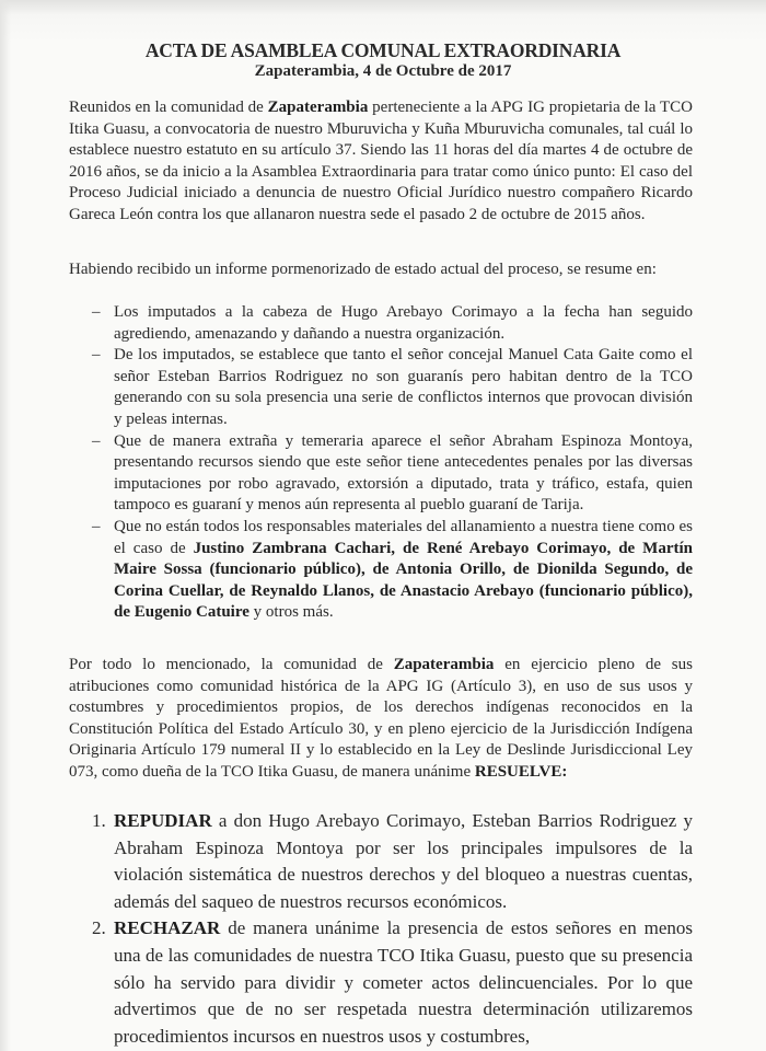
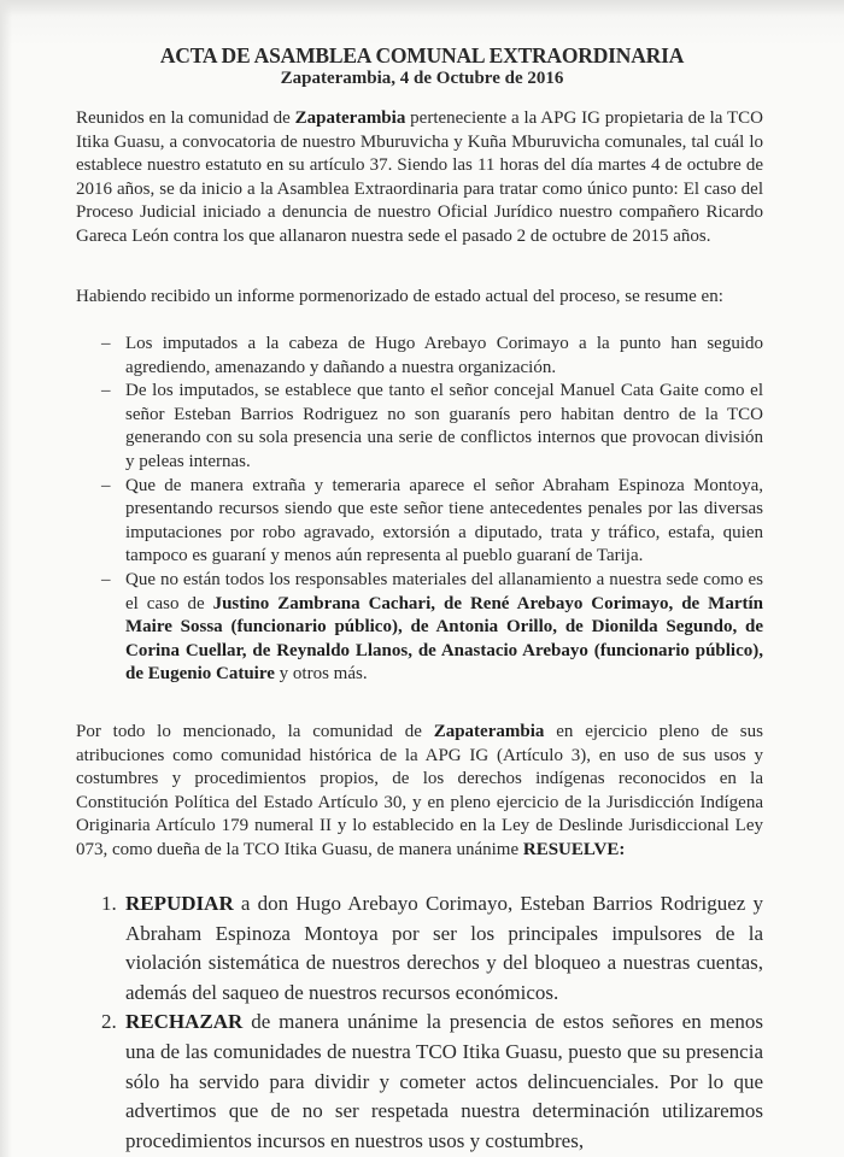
  ACTA DE ASAMBLEA COMUNAL EXTRAORDINARIA
- Zapaterambia, 4 de Octubre de 2017
+ Zapaterambia, 4 de Octubre de 2016
  Reunidos en la comunidad de Zapaterambia perteneciente a la APG IG propietaria de la TCO Itika Guasu, a convocatoria de nuestro Mburuvicha y Kuña Mburuvicha comunales, tal cuál lo establece nuestro estatuto en su artículo 37. Siendo las 11 horas del día martes 4 de octubre de 2016 años, se da inicio a la Asamblea Extraordinaria para tratar como único punto: El caso del Proceso Judicial iniciado a denuncia de nuestro Oficial Jurídico nuestro compañero Ricardo Gareca León contra los que allanaron nuestra sede el pasado 2 de octubre de 2015 años.
  Habiendo recibido un informe pormenorizado de estado actual del proceso, se resume en:
  –
- Los imputados a la cabeza de Hugo Arebayo Corimayo a la fecha han seguido agrediendo, amenazando y dañando a nuestra organización.
+ Los imputados a la cabeza de Hugo Arebayo Corimayo a la punto han seguido agrediendo, amenazando y dañando a nuestra organización.
  –
  De los imputados, se establece que tanto el señor concejal Manuel Cata Gaite como el señor Esteban Barrios Rodriguez no son guaranís pero habitan dentro de la TCO generando con su sola presencia una serie de conflictos internos que provocan división y peleas internas.
  –
  Que de manera extraña y temeraria aparece el señor Abraham Espinoza Montoya, presentando recursos siendo que este señor tiene antecedentes penales por las diversas imputaciones por robo agravado, extorsión a diputado, trata y tráfico, estafa, quien tampoco es guaraní y menos aún representa al pueblo guaraní de Tarija.
  –
- Que no están todos los responsables materiales del allanamiento a nuestra tiene como es el caso de Justino Zambrana Cachari, de René Arebayo Corimayo, de Martín Maire Sossa (funcionario público), de Antonia Orillo, de Dionilda Segundo, de Corina Cuellar, de Reynaldo Llanos, de Anastacio Arebayo (funcionario público), de Eugenio Catuire y otros más.
+ Que no están todos los responsables materiales del allanamiento a nuestra sede como es el caso de Justino Zambrana Cachari, de René Arebayo Corimayo, de Martín Maire Sossa (funcionario público), de Antonia Orillo, de Dionilda Segundo, de Corina Cuellar, de Reynaldo Llanos, de Anastacio Arebayo (funcionario público), de Eugenio Catuire y otros más.
  Por todo lo mencionado, la comunidad de Zapaterambia en ejercicio pleno de sus atribuciones como comunidad histórica de la APG IG (Artículo 3), en uso de sus usos y costumbres y procedimientos propios, de los derechos indígenas reconocidos en la Constitución Política del Estado Artículo 30, y en pleno ejercicio de la Jurisdicción Indígena Originaria Artículo 179 numeral II y lo establecido en la Ley de Deslinde Jurisdiccional Ley 073, como dueña de la TCO Itika Guasu, de manera unánime RESUELVE:
  1.
  REPUDIAR a don Hugo Arebayo Corimayo, Esteban Barrios Rodriguez y Abraham Espinoza Montoya por ser los principales impulsores de la violación sistemática de nuestros derechos y del bloqueo a nuestras cuentas, además del saqueo de nuestros recursos económicos.
  2.
  RECHAZAR de manera unánime la presencia de estos señores en menos una de las comunidades de nuestra TCO Itika Guasu, puesto que su presencia sólo ha servido para dividir y cometer actos delincuenciales. Por lo que advertimos que de no ser respetada nuestra determinación utilizaremos procedimientos incursos en nuestros usos y costumbres,
